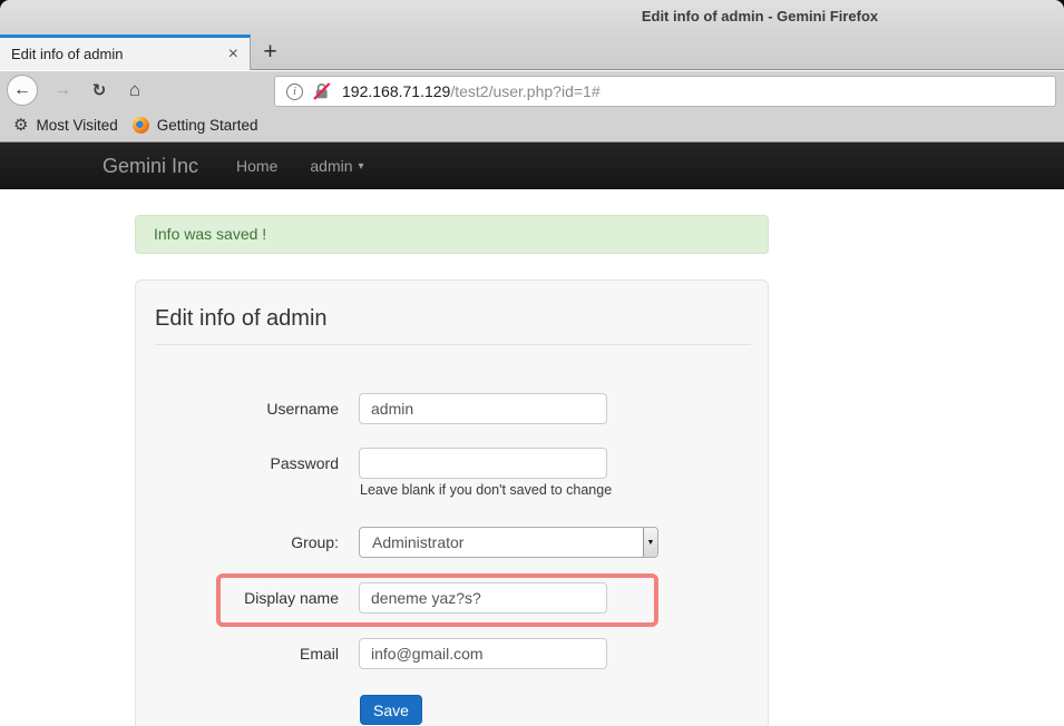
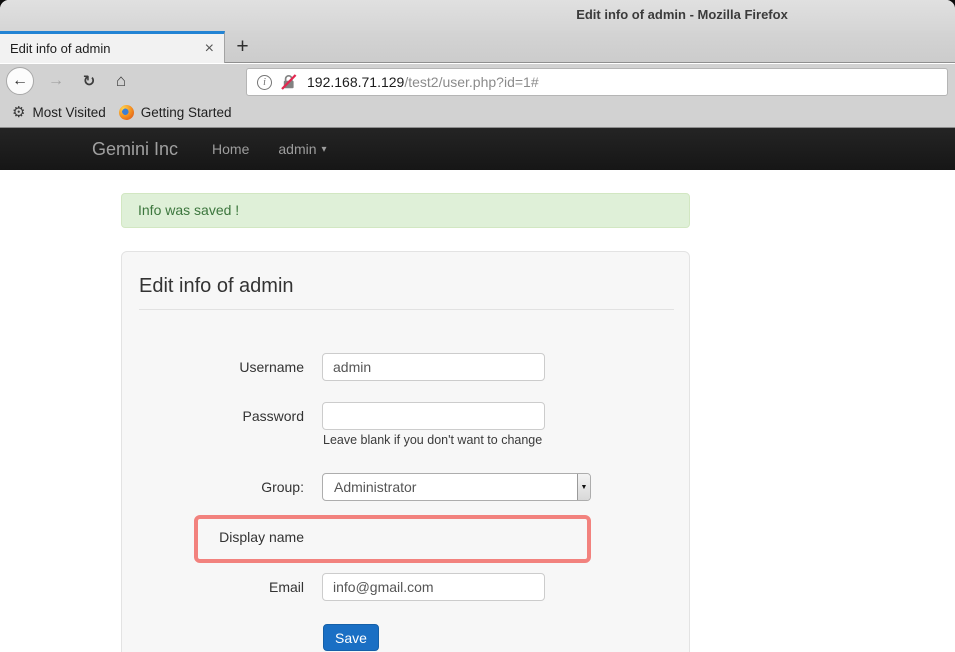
- Edit info of admin - Gemini Firefox
+ Edit info of admin - Mozilla Firefox
  Edit info of admin
  ×
  +
  ←
  →
  ↻
  ⌂
  i
  192.168.71.129/test2/user.php?id=1#
  ⚙
  Most Visited
  Getting Started
  Gemini Inc
  Home
  admin
  ▾
  Info was saved !
  Edit info of admin
  Username
  admin
  Password
- Leave blank if you don't saved to change
+ Leave blank if you don't want to change
  Group:
  Administrator
  Display name
- deneme yaz?s?
  Email
  info@gmail.com
  Save
